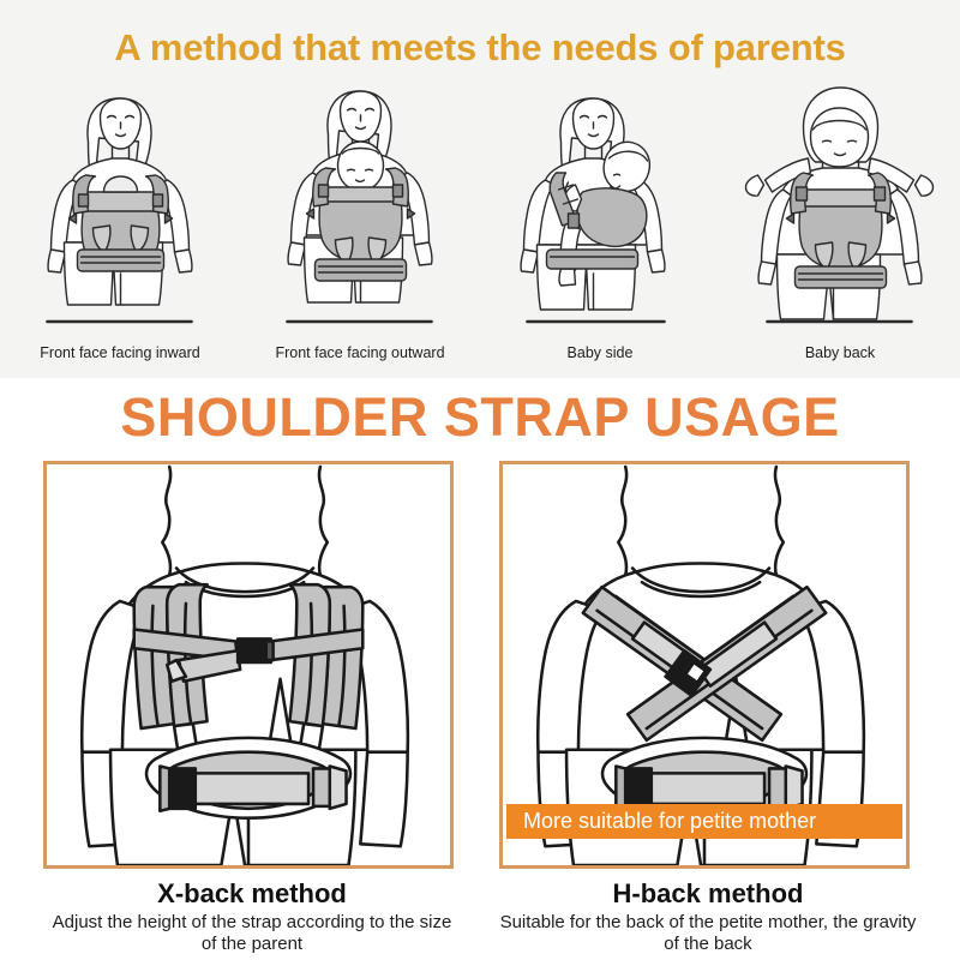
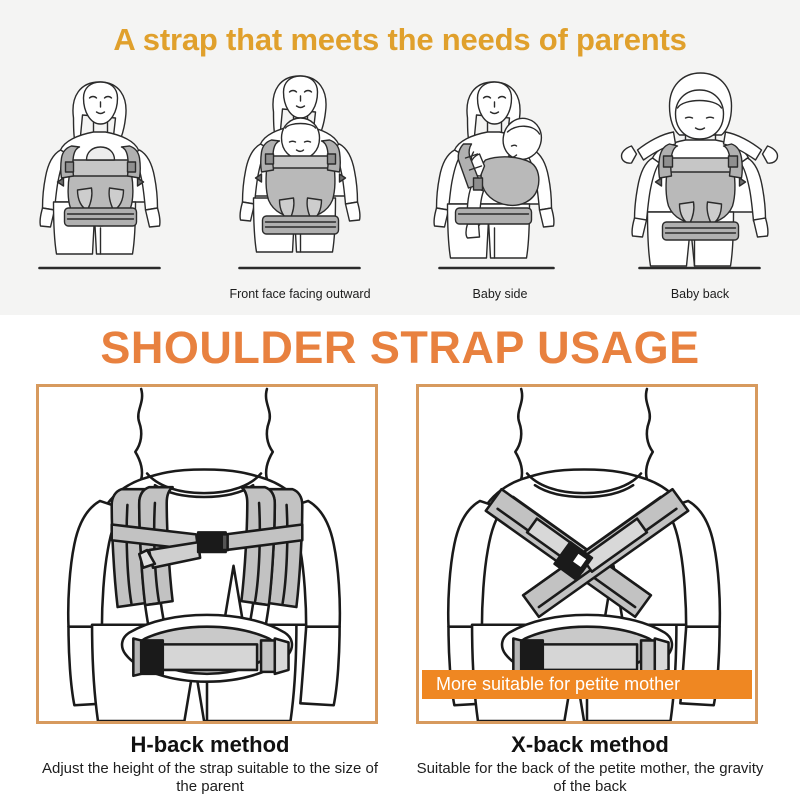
- A method that meets the needs of parents
+ A strap that meets the needs of parents
- Front face facing inward
  Front face facing outward
  Baby side
  Baby back
  SHOULDER STRAP USAGE
- X-back method
+ H-back method
- Adjust the height of the strap according to the size of the parent
+ Adjust the height of the strap suitable to the size of the parent
  More suitable for petite mother
- H-back method
+ X-back method
  Suitable for the back of the petite mother, the gravity of the back
